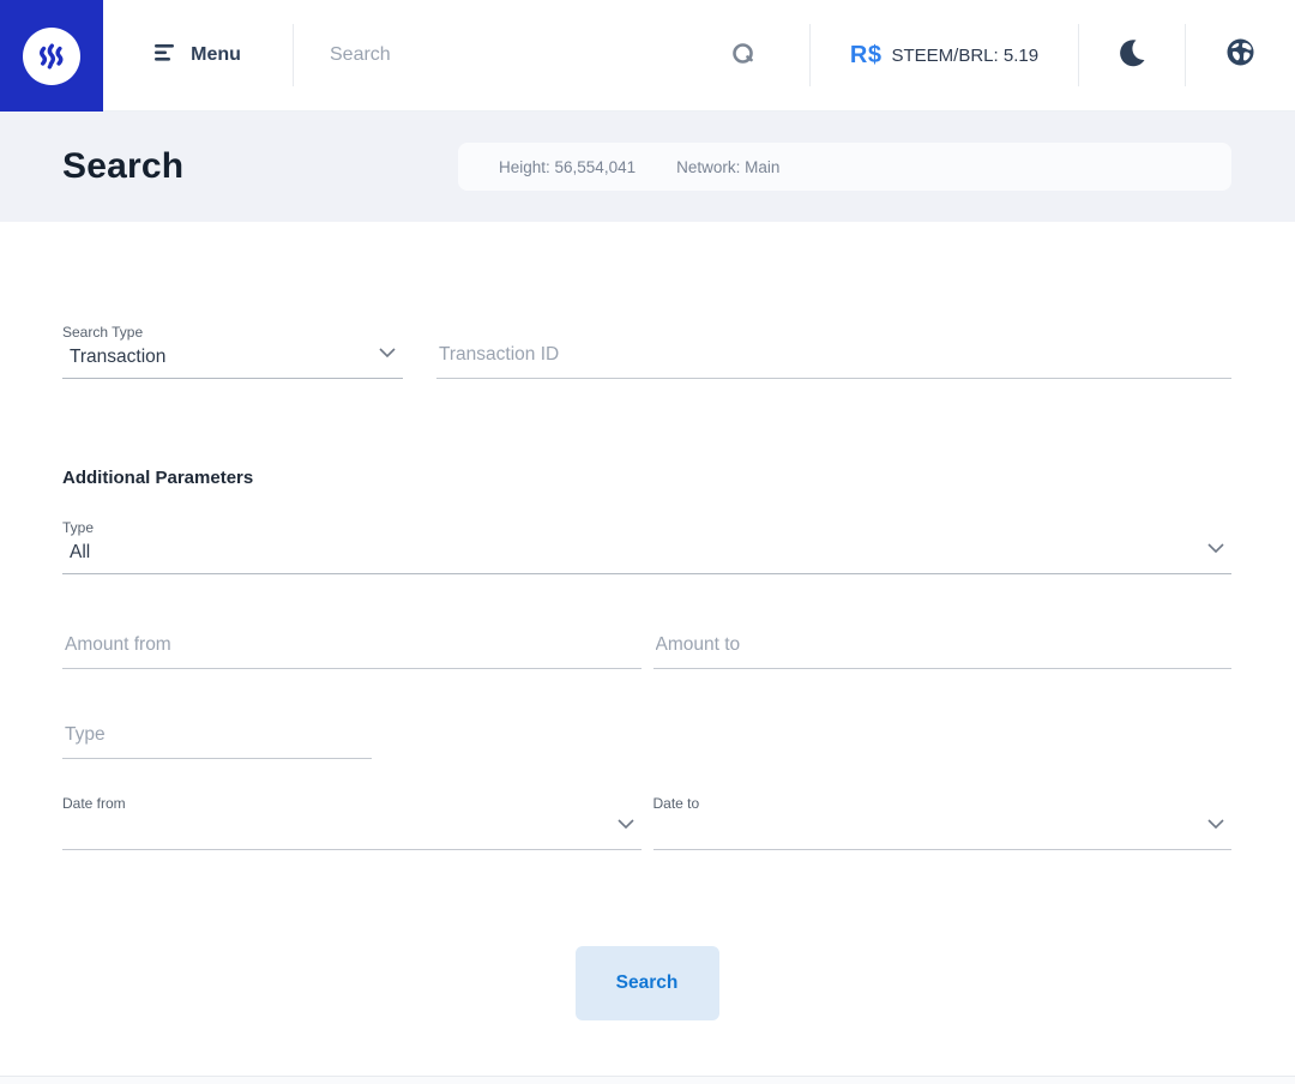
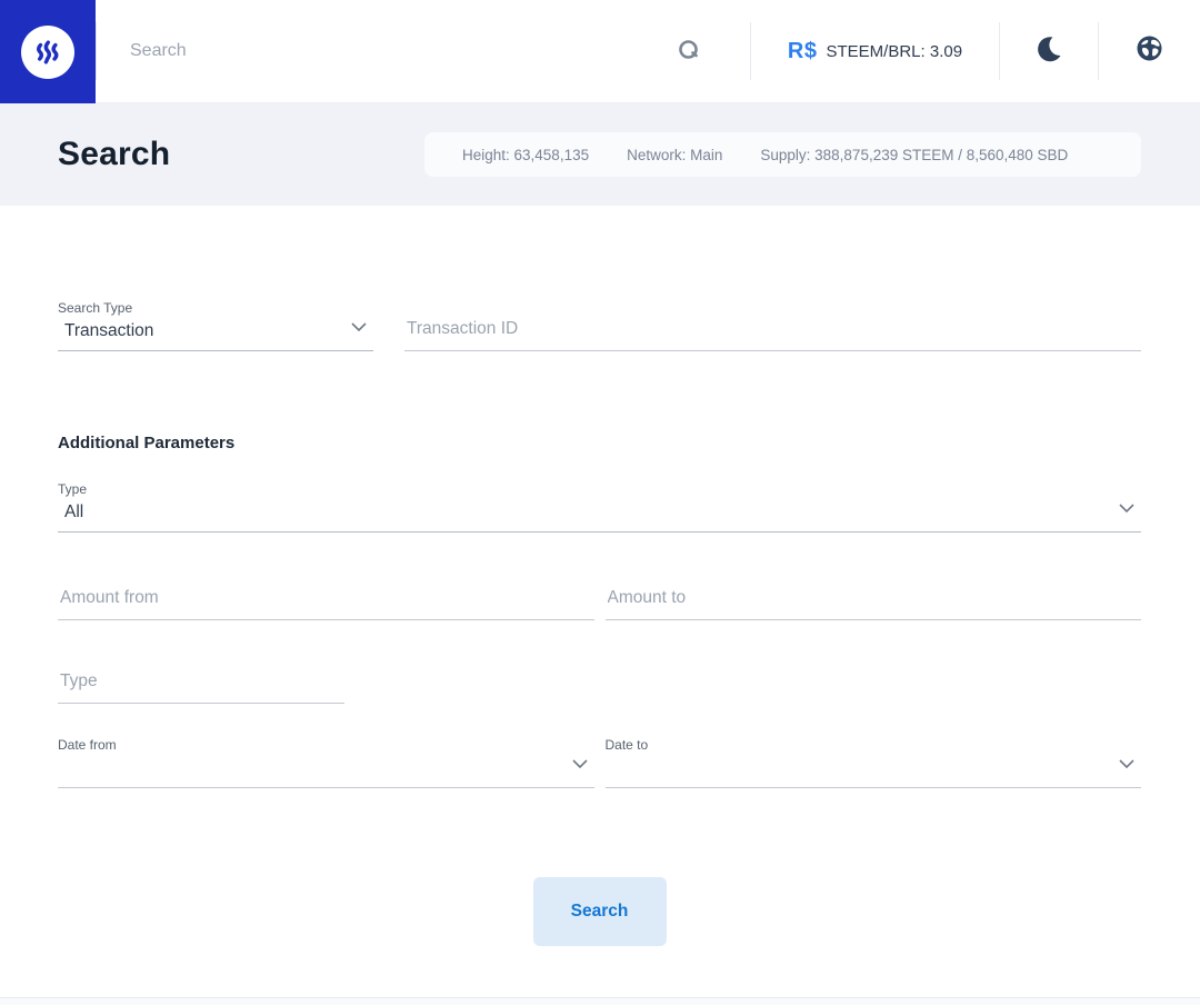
- Menu
  Search
  R$
- STEEM/BRL: 5.19
+ STEEM/BRL: 3.09
  Search
- Height: 56,554,041
+ Height: 63,458,135
  Network: Main
+ Supply: 388,875,239 STEEM / 8,560,480 SBD
  Search Type
  Transaction
  Transaction ID
  Additional Parameters
  Type
  All
  Amount from
  Amount to
  Type
  Date from
  Date to
  Search
